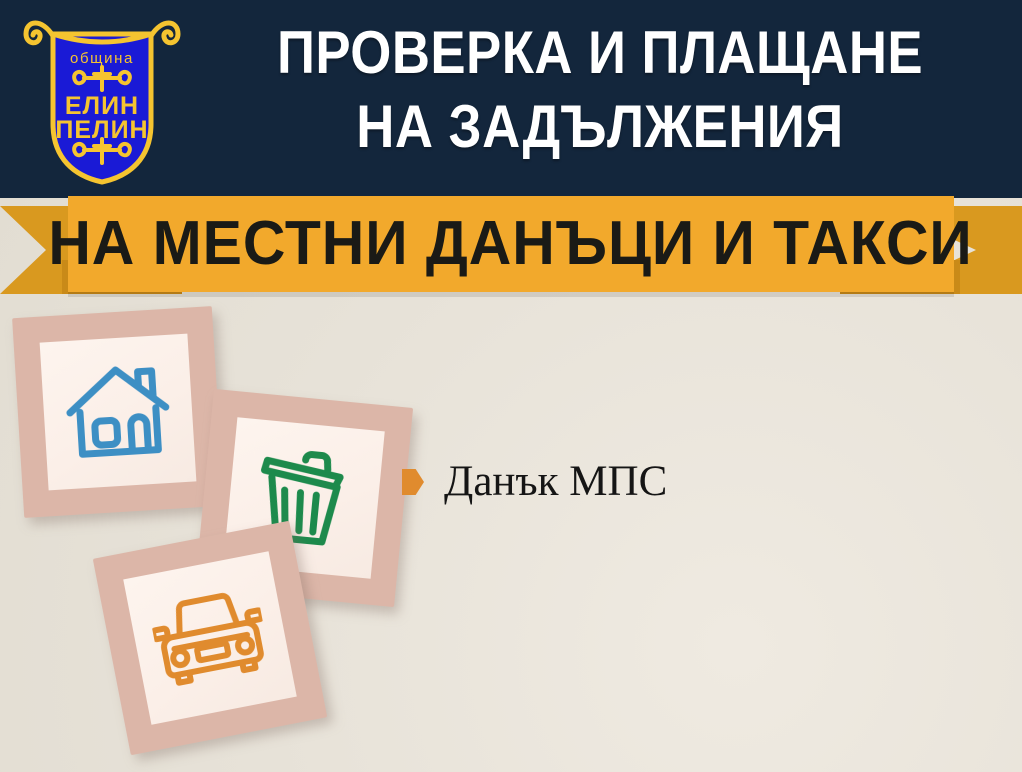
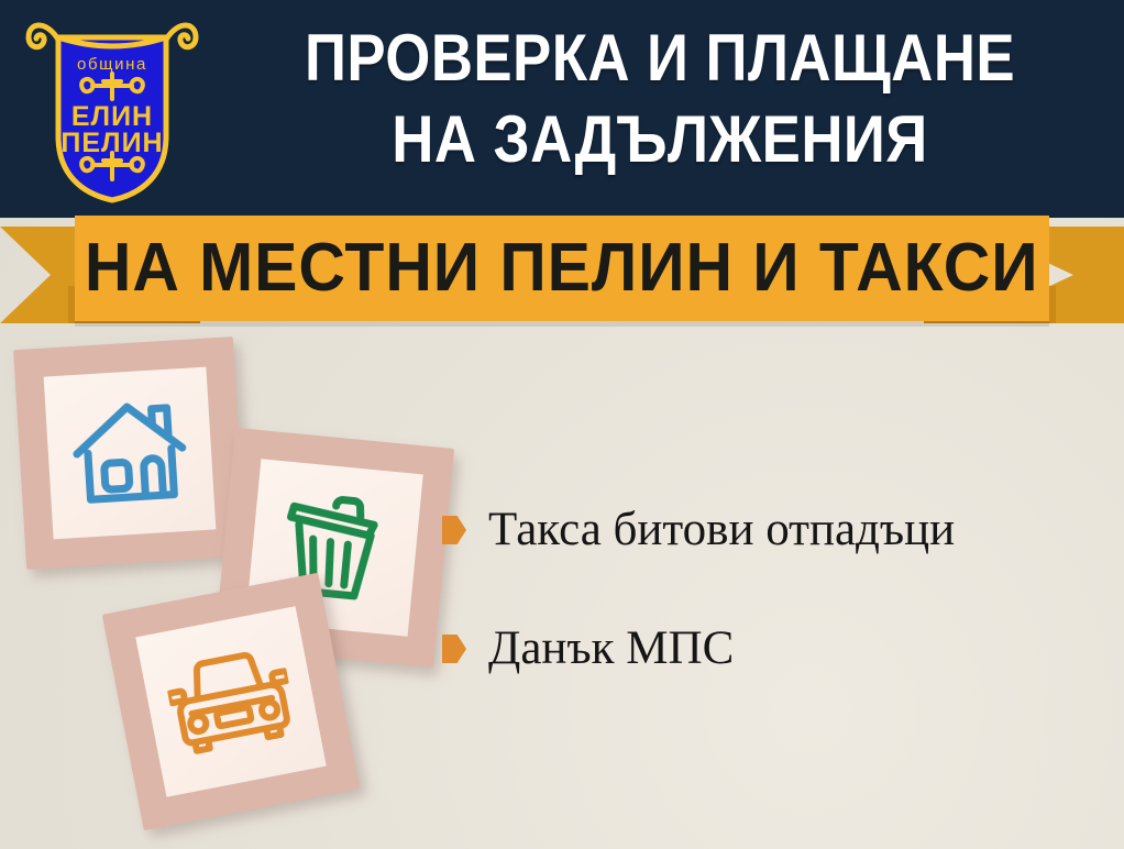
  община
  ЕЛИН
  ПЕЛИН
  ПРОВЕРКА И ПЛАЩАНЕ
  НА ЗАДЪЛЖЕНИЯ
- НА МЕСТНИ ДАНЪЦИ И ТАКСИ
+ НА МЕСТНИ ПЕЛИН И ТАКСИ
+ Такса битови отпадъци
  Данък МПС
